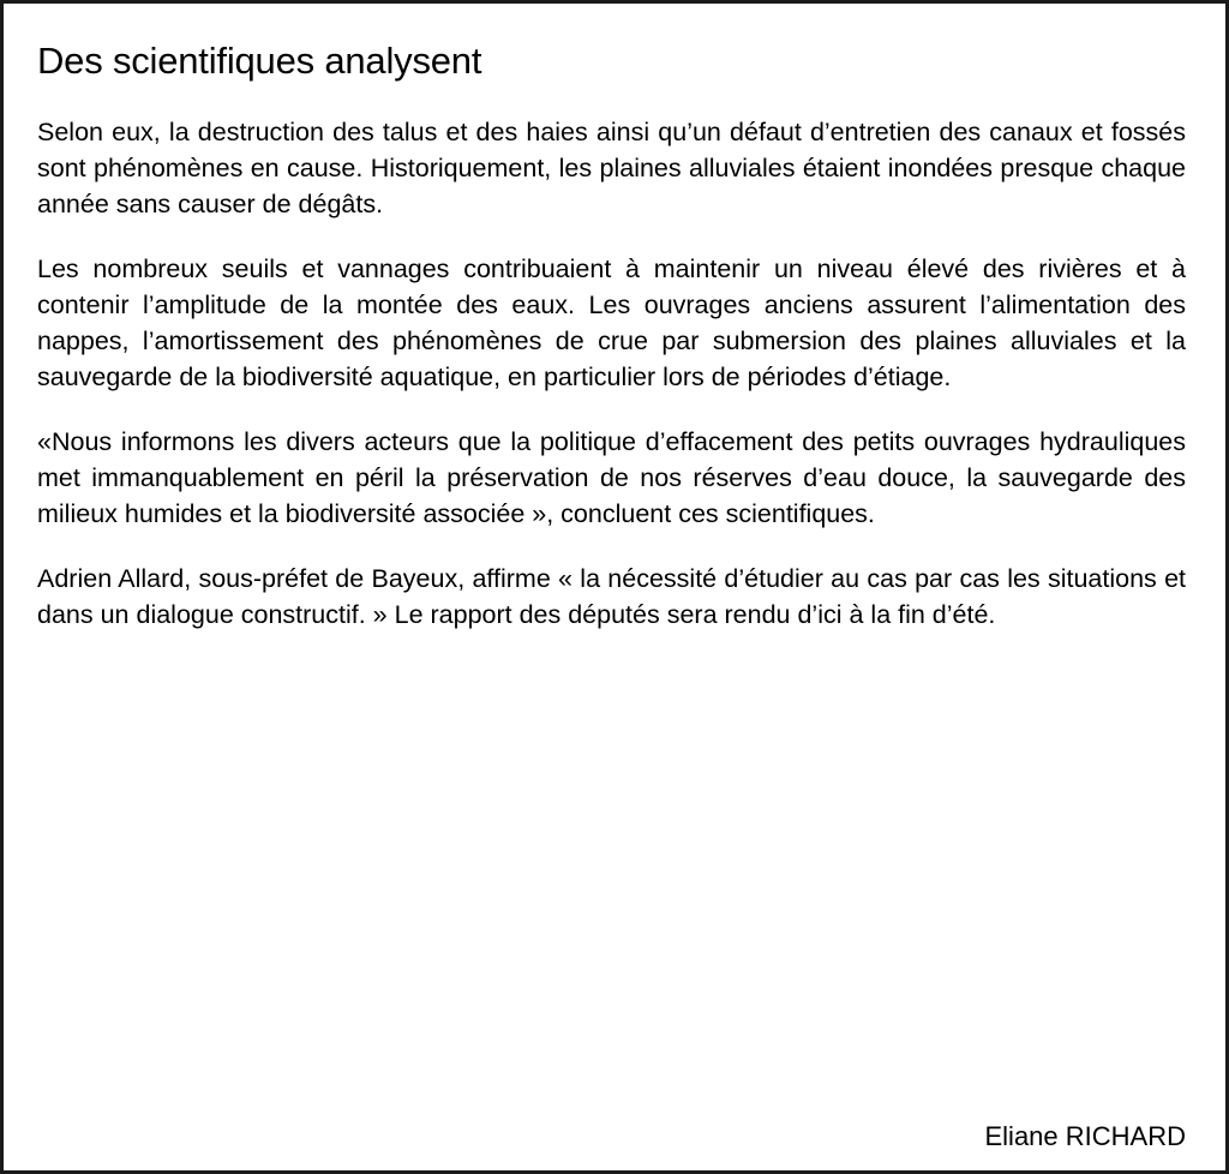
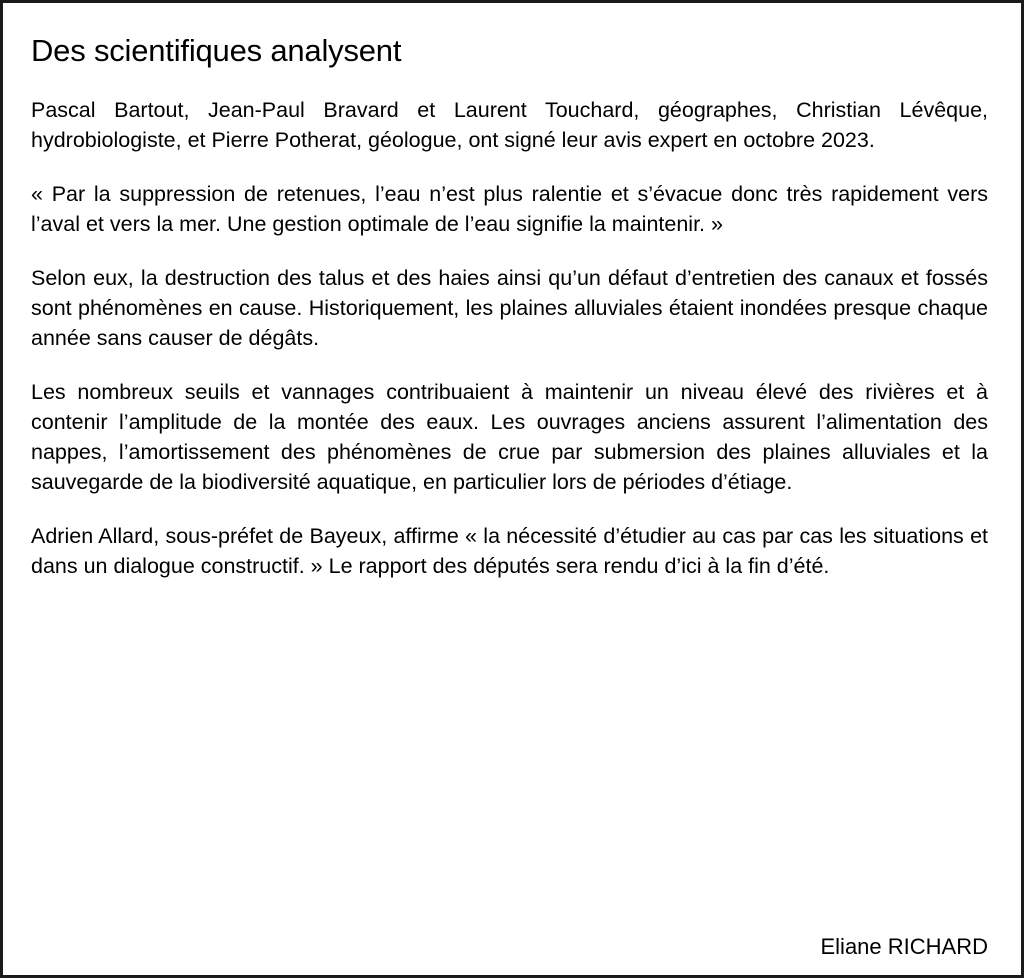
  Des scientifiques analysent
+ Pascal Bartout, Jean-Paul Bravard et Laurent Touchard, géographes, Christian Lévêque, hydrobiologiste, et Pierre Potherat, géologue, ont signé leur avis expert en octobre 2023.
+ « Par la suppression de retenues, l’eau n’est plus ralentie et s’évacue donc très rapidement vers l’aval et vers la mer. Une gestion optimale de l’eau signifie la maintenir. »
  Selon eux, la destruction des talus et des haies ainsi qu’un défaut d’entretien des canaux et fossés sont phénomènes en cause. Historiquement, les plaines alluviales étaient inondées presque chaque année sans causer de dégâts.
  Les nombreux seuils et vannages contribuaient à maintenir un niveau élevé des rivières et à contenir l’amplitude de la montée des eaux. Les ouvrages anciens assurent l’alimentation des nappes, l’amortissement des phénomènes de crue par submersion des plaines alluviales et la sauvegarde de la biodiversité aquatique, en particulier lors de périodes d’étiage.
- «Nous informons les divers acteurs que la politique d’effacement des petits ouvrages hydrauliques met immanquablement en péril la préservation de nos réserves d’eau douce, la sauvegarde des milieux humides et la biodiversité associée », concluent ces scientifiques.
  Adrien Allard, sous-préfet de Bayeux, affirme « la nécessité d’étudier au cas par cas les situations et dans un dialogue constructif. » Le rapport des députés sera rendu d’ici à la fin d’été.
  Eliane RICHARD
